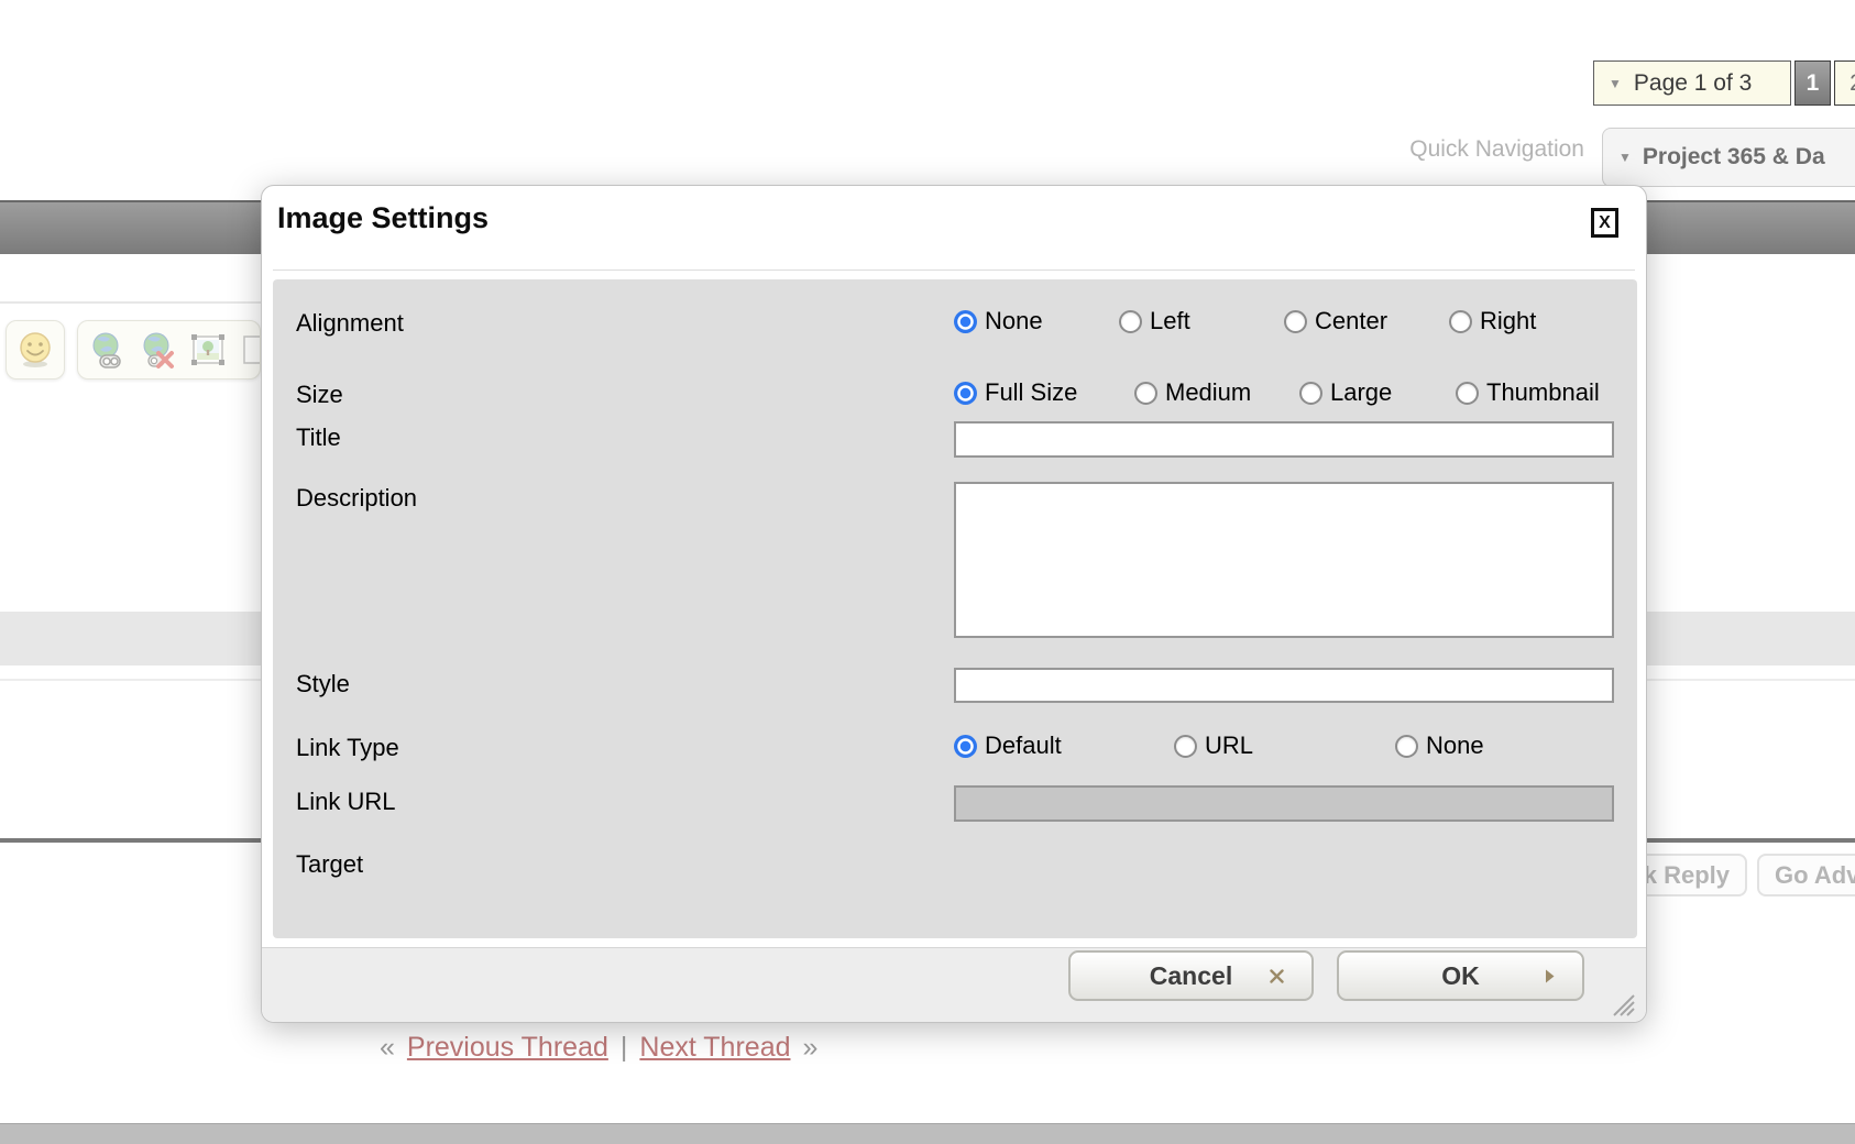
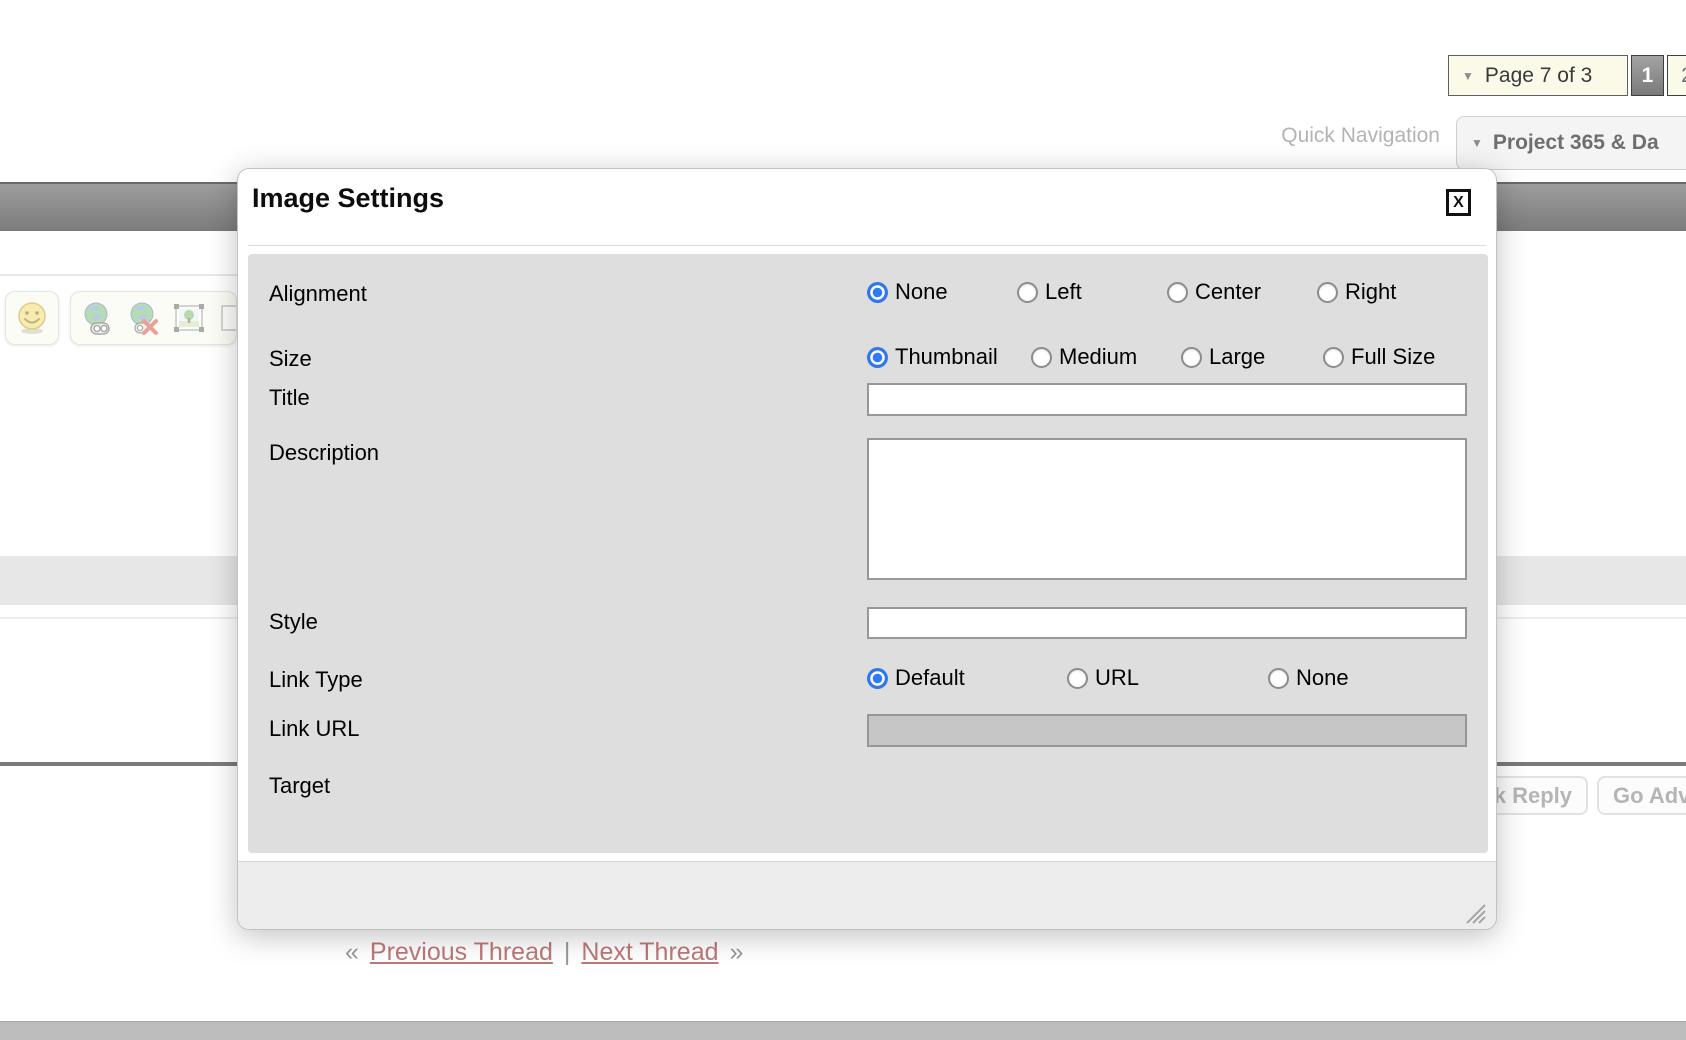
  ▼
- Page 1 of 3
+ Page 7 of 3
  1
  Quick Navigation
  ▼
  Project 365 & Da
  k Reply
  Go Adv
  «
  Previous Thread
  |
  Next Thread
  »
  Image Settings
  X
  Alignment
  None
  Left
  Center
  Right
  Size
- Full Size
+ Thumbnail
  Medium
  Large
- Thumbnail
+ Full Size
  Title
  Description
  Style
  Link Type
  Default
  URL
  None
  Link URL
  Target
- Cancel
- OK
